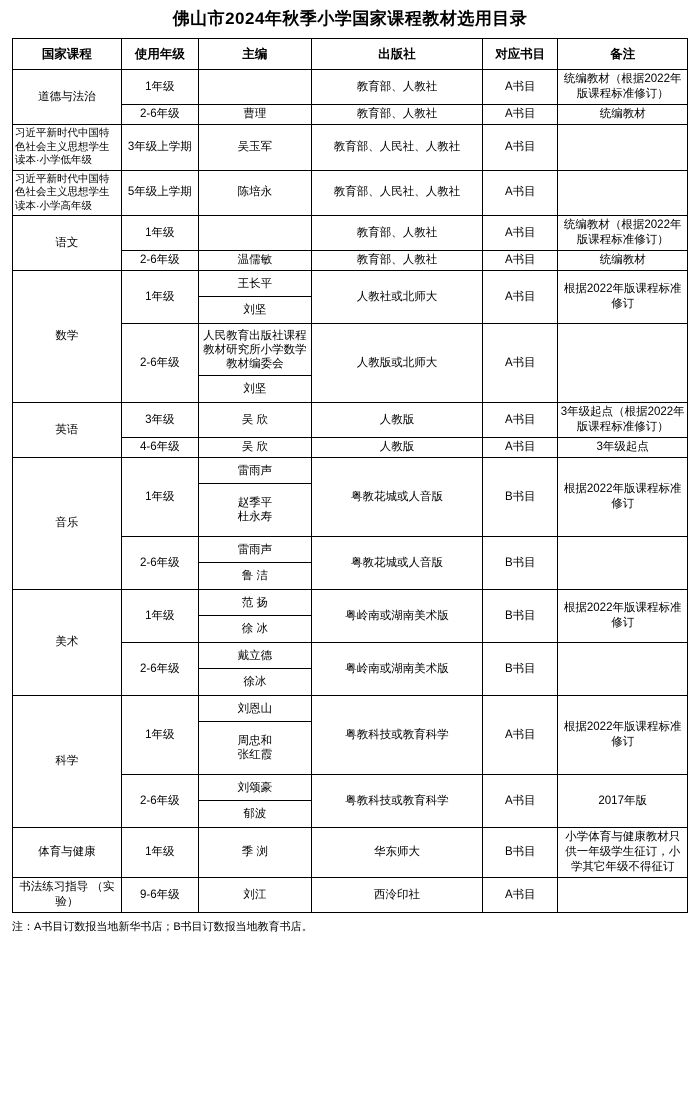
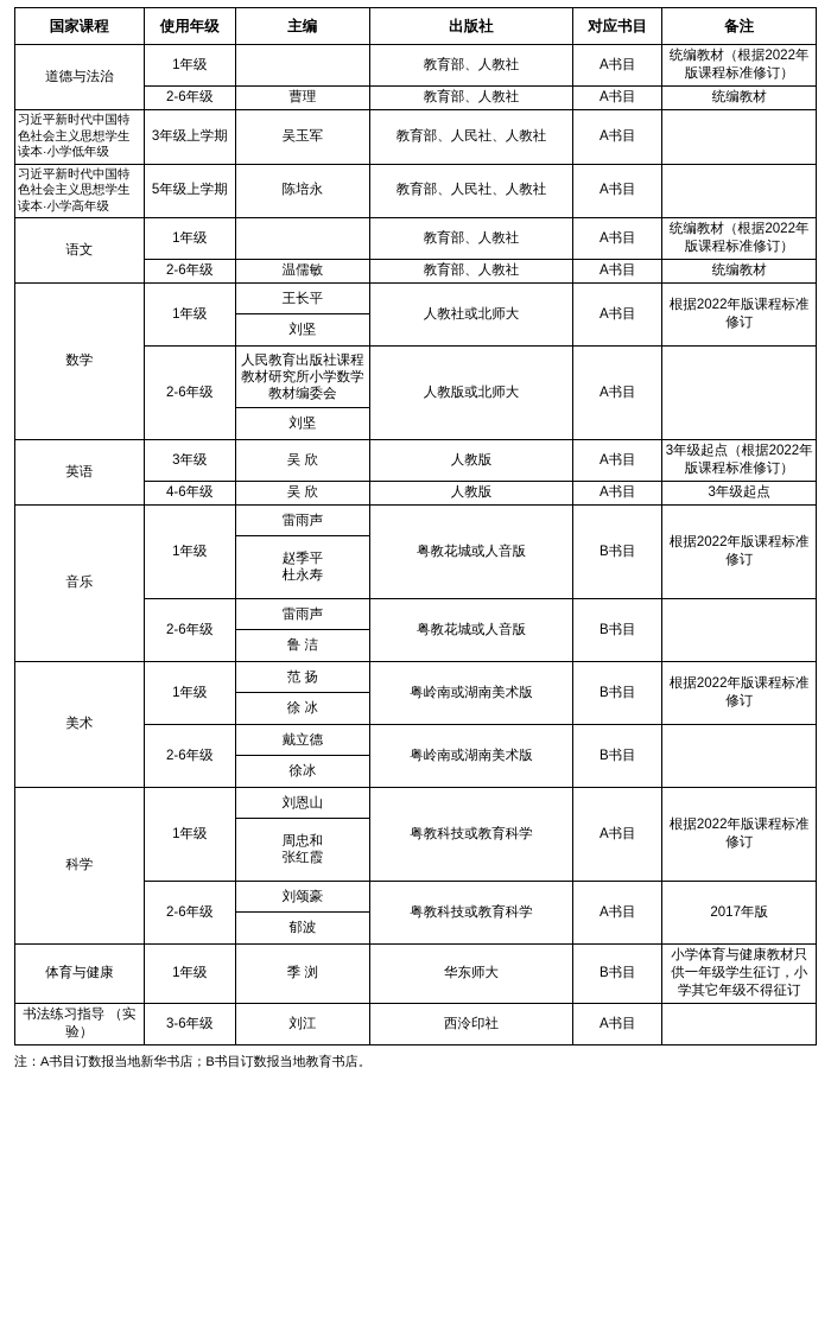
- 佛山市2024年秋季小学国家课程教材选用目录
  国家课程	使用年级	主编	出版社	对应书目	备注
  道德与法治	1年级		教育部、人教社	A书目	统编教材（根据2022年版课程标准修订）
  2-6年级	曹理	教育部、人教社	A书目	统编教材
  习近平新时代中国特色社会主义思想学生读本·小学低年级	3年级上学期	吴玉军	教育部、人民社、人教社	A书目
  习近平新时代中国特色社会主义思想学生读本·小学高年级	5年级上学期	陈培永	教育部、人民社、人教社	A书目
  语文	1年级		教育部、人教社	A书目	统编教材（根据2022年版课程标准修订）
  2-6年级	温儒敏	教育部、人教社	A书目	统编教材
  数学	1年级	王长平刘坚	人教社或北师大	A书目	根据2022年版课程标准修订
  2-6年级	人民教育出版社课程教材研究所小学数学教材编委会刘坚	人教版或北师大	A书目
  英语	3年级	吴 欣	人教版	A书目	3年级起点（根据2022年版课程标准修订）
  4-6年级	吴 欣	人教版	A书目	3年级起点
  音乐	1年级	雷雨声赵季平杜永寿	粤教花城或人音版	B书目	根据2022年版课程标准修订
  2-6年级	雷雨声鲁 洁	粤教花城或人音版	B书目
  美术	1年级	范 扬徐 冰	粤岭南或湖南美术版	B书目	根据2022年版课程标准修订
  2-6年级	戴立德徐冰	粤岭南或湖南美术版	B书目
  科学	1年级	刘恩山周忠和张红霞	粤教科技或教育科学	A书目	根据2022年版课程标准修订
  2-6年级	刘颂豪郁波	粤教科技或教育科学	A书目	2017年版
  体育与健康	1年级	季 浏	华东师大	B书目	小学体育与健康教材只供一年级学生征订，小学其它年级不得征订
- 书法练习指导 （实验）	9-6年级	刘江	西泠印社	A书目
+ 书法练习指导 （实验）	3-6年级	刘江	西泠印社	A书目
  注：A书目订数报当地新华书店；B书目订数报当地教育书店。
